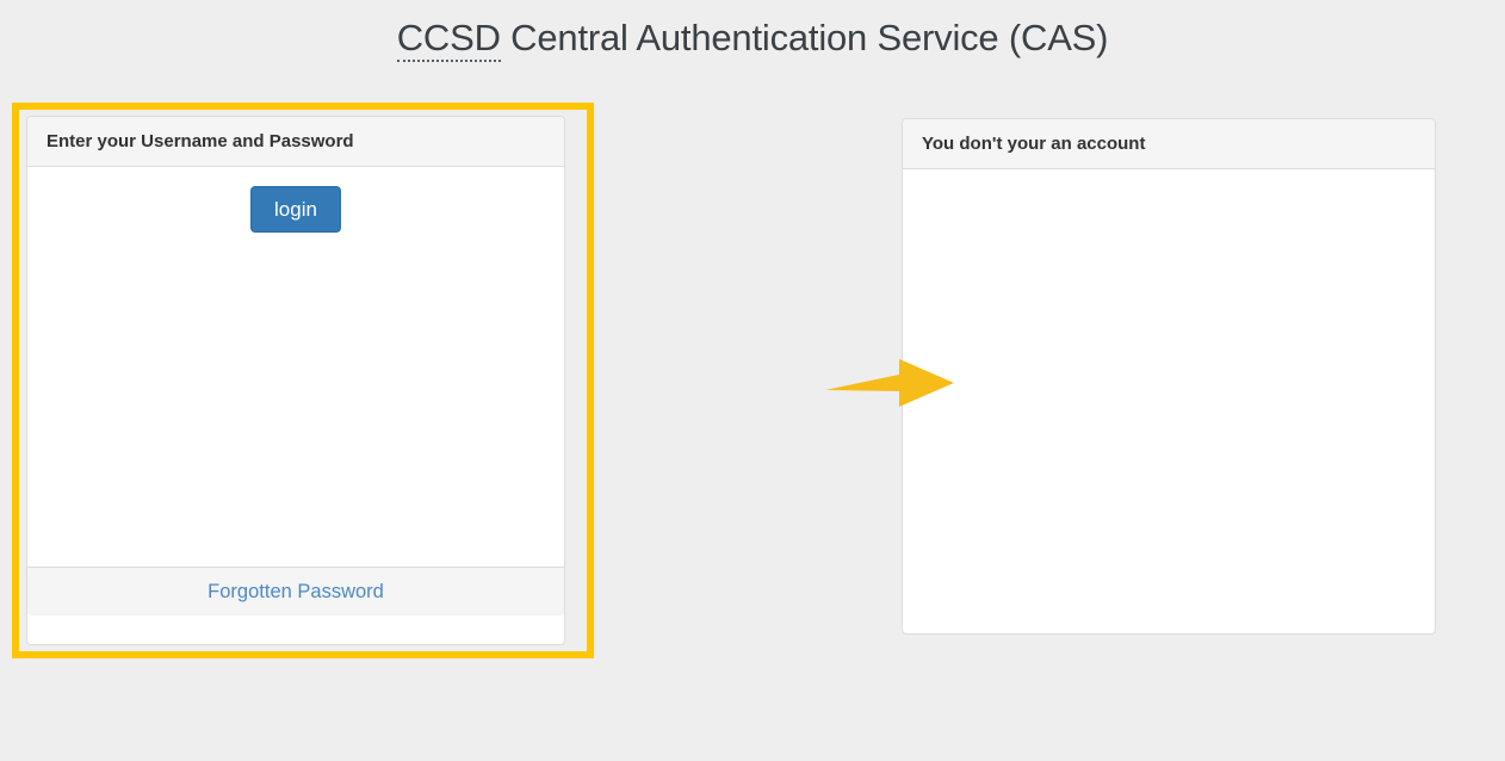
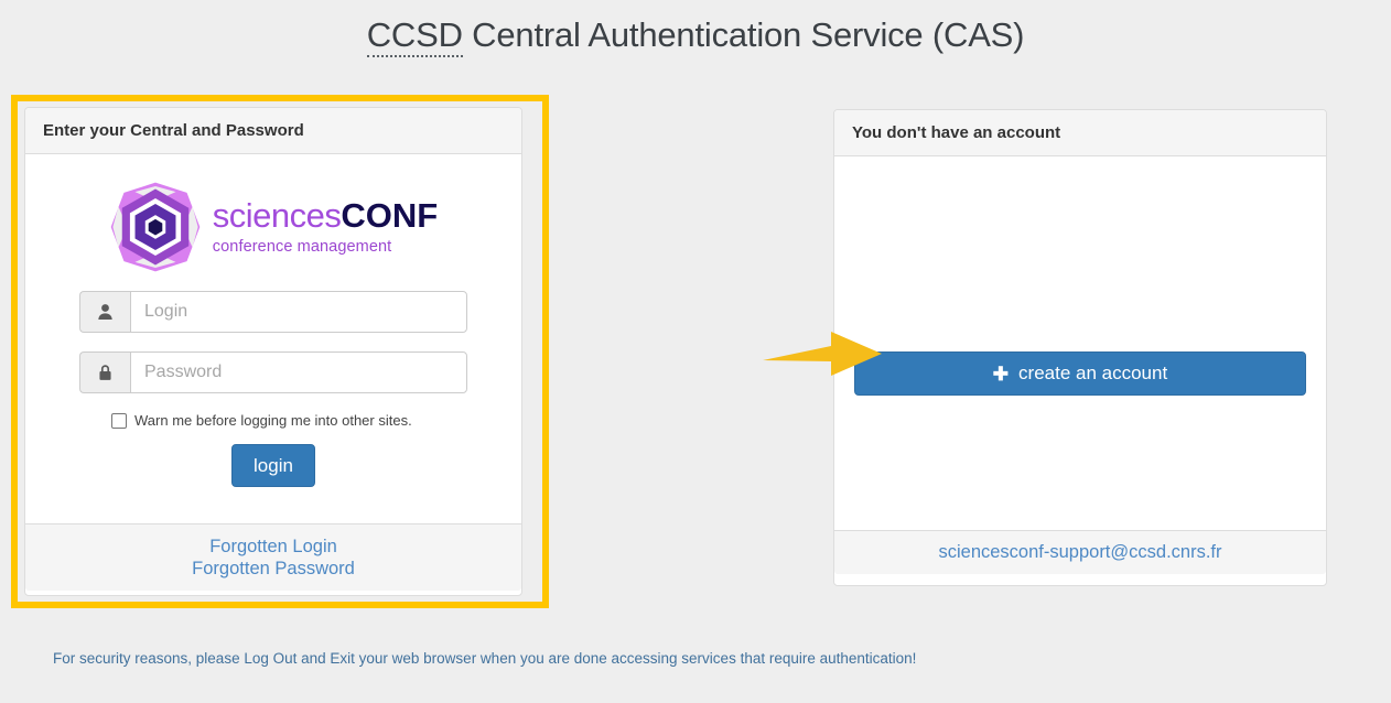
  CCSD Central Authentication Service (CAS)
- Enter your Username and Password
+ Enter your Central and Password
+ sciencesCONF
+ conference management
+ Login
+ Password
+ Warn me before logging me into other sites.
  login
+ Forgotten Login
  Forgotten Password
- You don't your an account
+ You don't have an account
+ ✚
+ create an account
+ sciencesconf-support@ccsd.cnrs.fr
+ For security reasons, please Log Out and Exit your web browser when you are done accessing services that require authentication!
